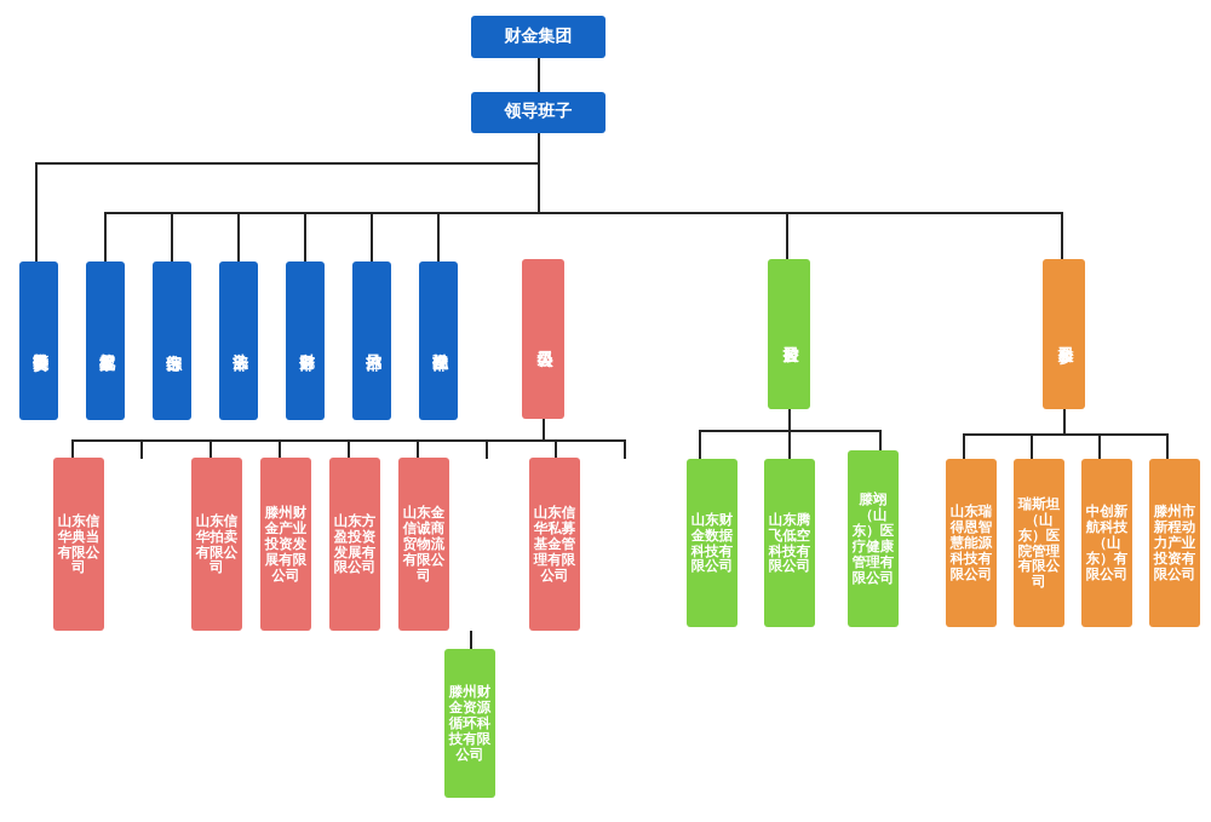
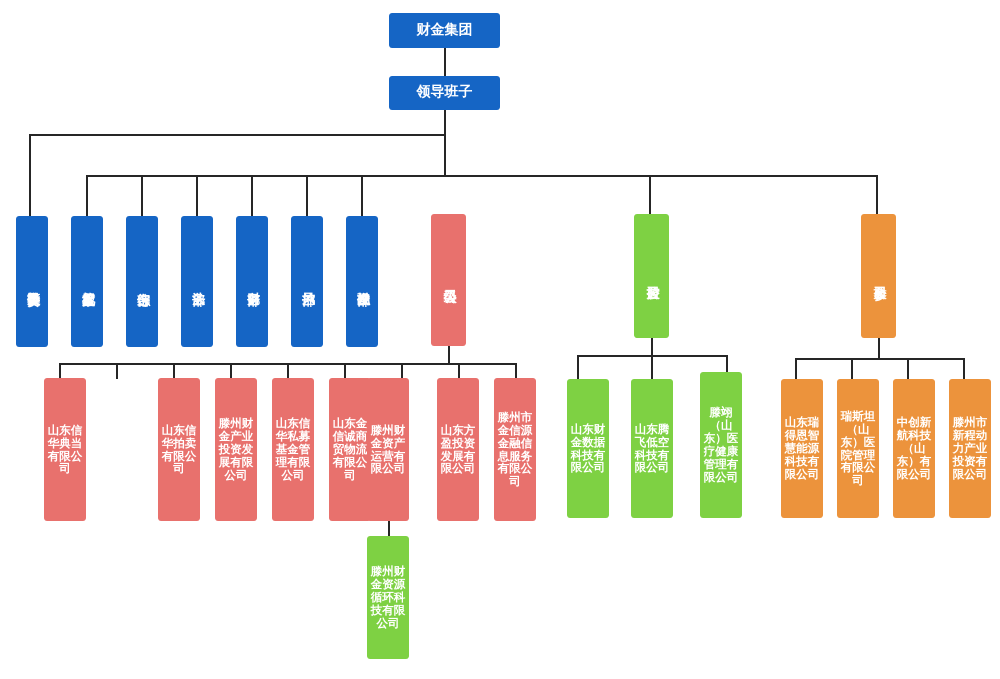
  财金集团
  领导班子
  山东信华典当有限公司
  山东信华拍卖有限公司
  滕州财金产业投资发展有限公司
- 山东方盈投资发展有限公司
+ 山东信华私募基金管理有限公司
  山东金信诚商贸物流有限公司
+ 滕州财金资产运营有限公司
- 山东信华私募基金管理有限公司
+ 山东方盈投资发展有限公司
+ 滕州市金信源金融信息服务有限公司
  滕州财金资源循环科技有限公司
  山东财金数据科技有限公司
  山东腾飞低空科技有限公司
  滕翊（山东）医疗健康管理有限公司
  山东瑞得恩智慧能源科技有限公司
  瑞斯坦（山东）医院管理有限公司
  中创新航科技（山东）有限公司
  滕州市新程动力产业投资有限公司
